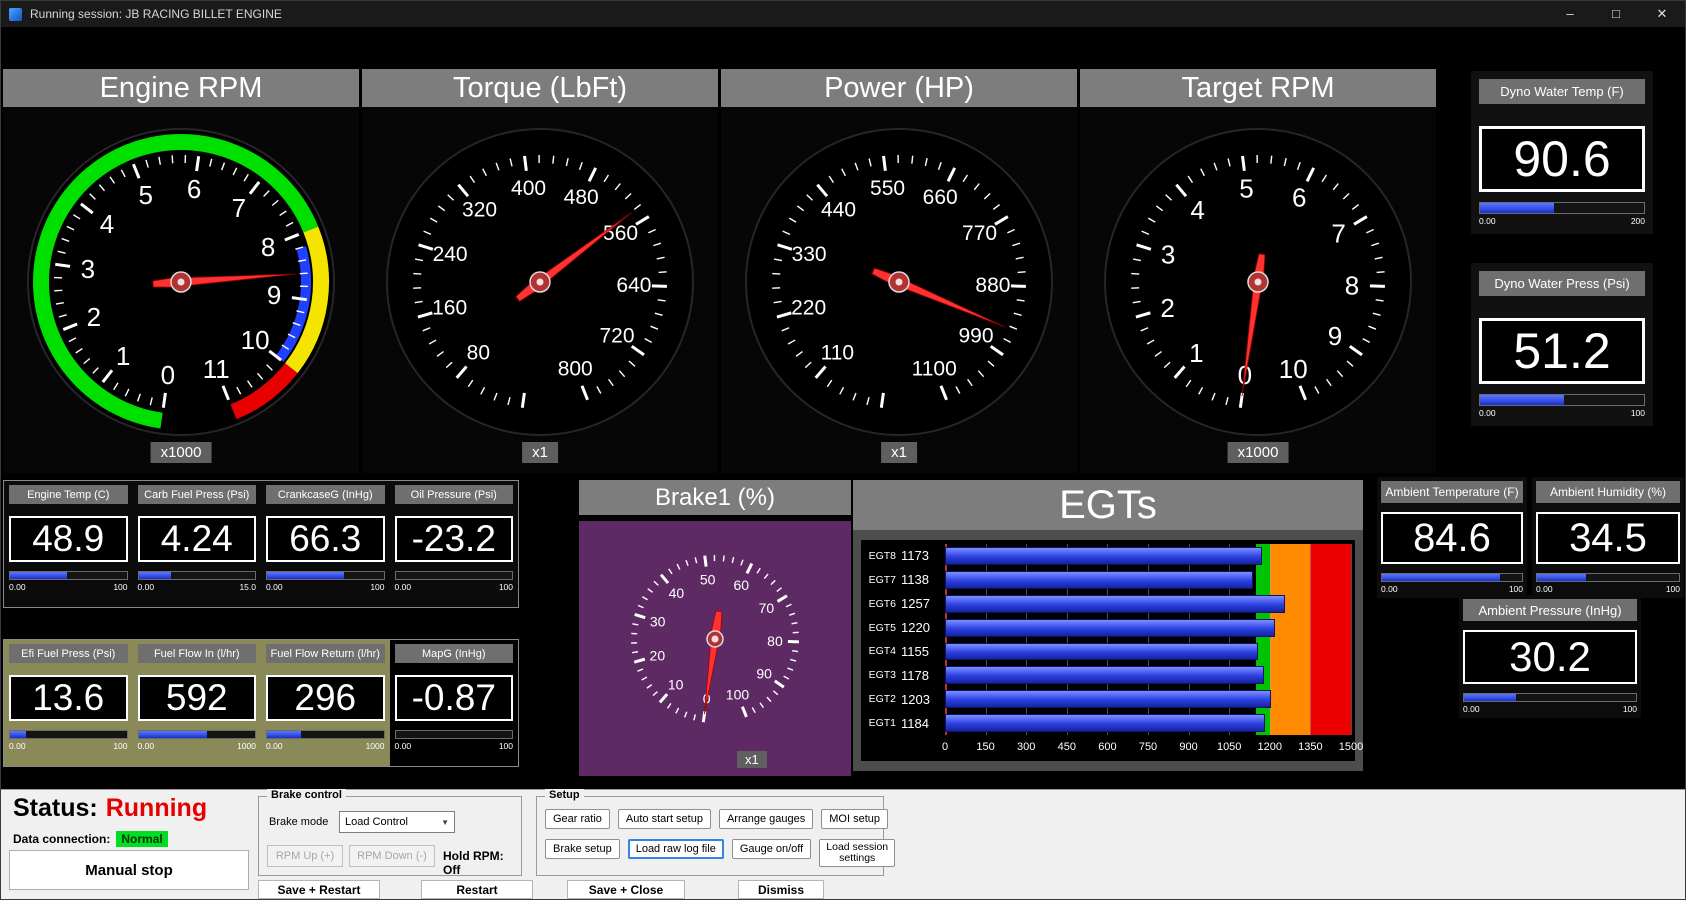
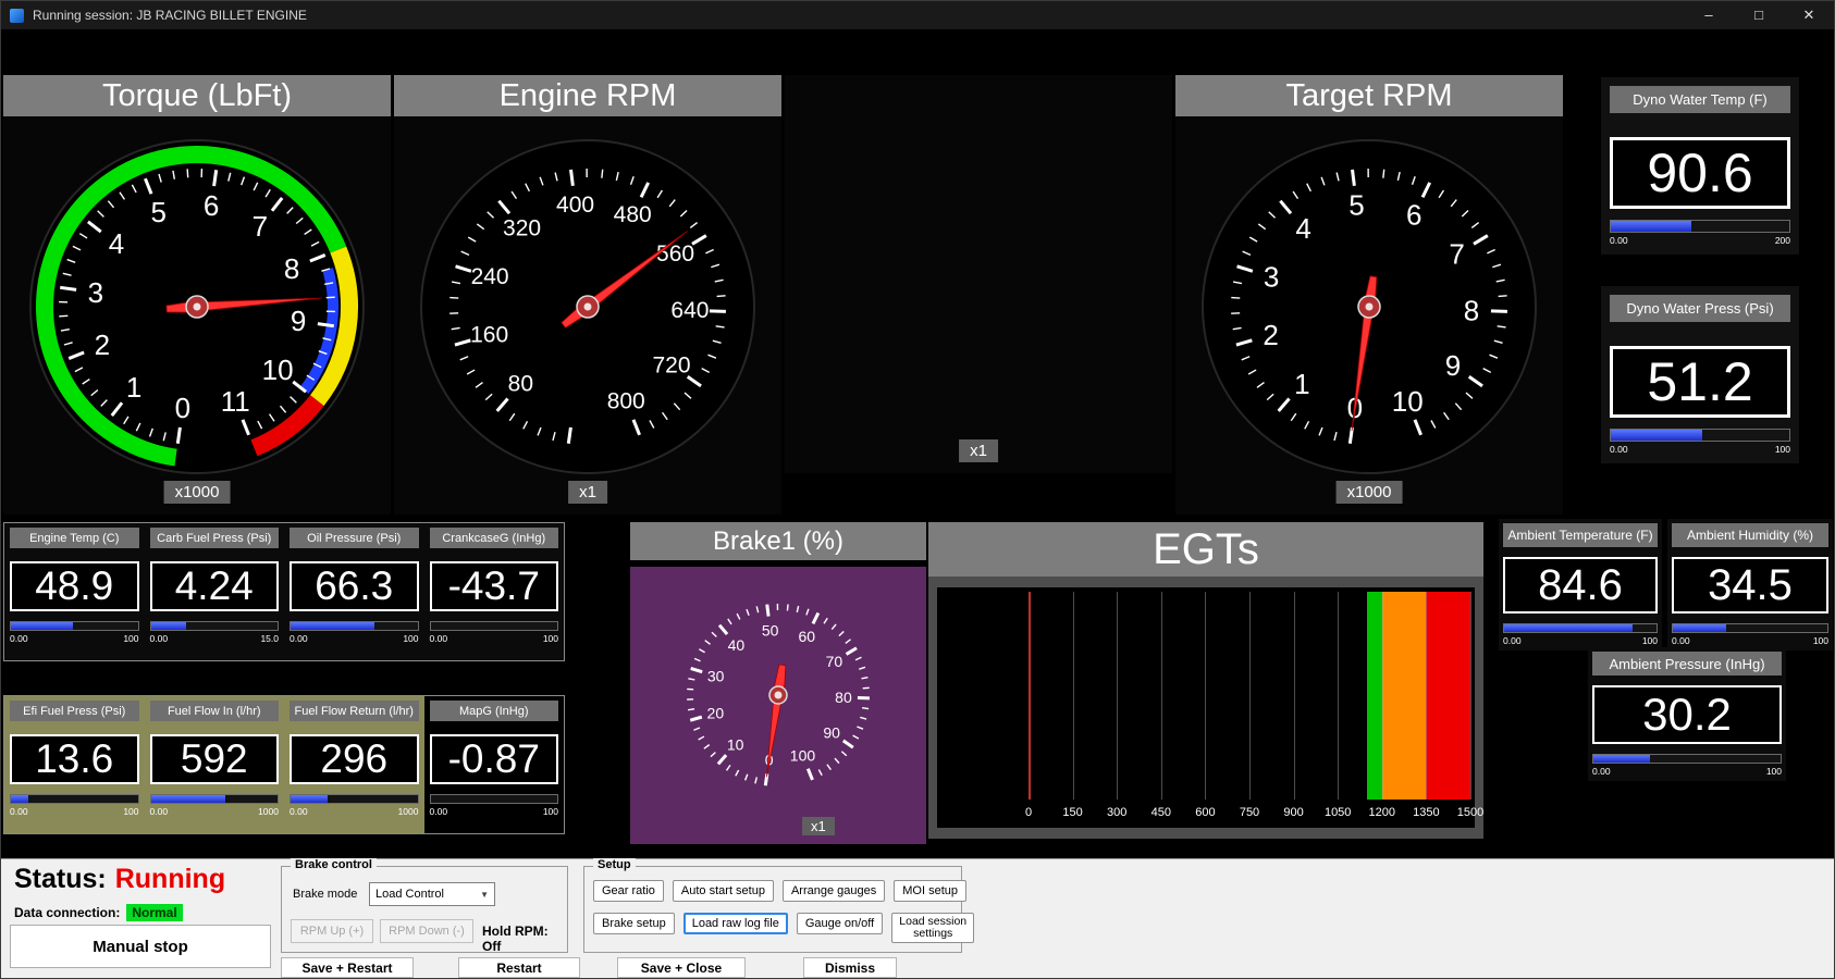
  Running session: JB RACING BILLET ENGINE
  –
  □
  ✕
- Engine RPM
+ Torque (LbFt)
  0
  1
  2
  3
  4
  5
  6
  7
  8
  9
  10
  11
  x1000
- Torque (LbFt)
+ Engine RPM
  80
  160
  240
  320
  400
  480
  560
  640
  720
  800
  x1
- Power (HP)
- 110
- 220
- 330
- 440
- 550
- 660
- 770
- 880
- 990
- 1100
  x1
  Target RPM
  1
  2
  3
  4
  5
  6
  7
  8
  9
  10
  x1000
  Engine Temp (C)
  48.9
  0.00
  100
  Carb Fuel Press (Psi)
  4.24
  0.00
  15.0
- CrankcaseG (InHg)
+ Oil Pressure (Psi)
  66.3
  0.00
  100
- Oil Pressure (Psi)
+ CrankcaseG (InHg)
- -23.2
+ -43.7
  0.00
  100
  Efi Fuel Press (Psi)
  13.6
  0.00
  100
  Fuel Flow In (l/hr)
  592
  0.00
  1000
  Fuel Flow Return (l/hr)
  296
  0.00
  1000
  MapG (InHg)
  -0.87
  0.00
  100
  Brake1 (%)
  10
  20
  30
  40
  50
  60
  70
  80
  90
  100
  x1
  EGTs
- EGT8
- 1173
- EGT7
- 1138
- EGT6
- 1257
- EGT5
- 1220
- EGT4
- 1155
- EGT3
- 1178
- EGT2
- 1203
- EGT1
- 1184
  0
  150
  300
  450
  600
  750
  900
  1050
  1200
  1350
  1500
  Status: Running
  Data connection: Normal
  Manual stop
  Brake control
  Brake mode
  Load Control
  ▼
  RPM Up (+)
  RPM Down (-)
  Hold RPM: Off
  Setup
  Gear ratio
  Auto start setup
  Arrange gauges
  MOI setup
  Brake setup
  Load raw log file
  Gauge on/off
  Load session settings
  Save + Restart
  Restart
  Save + Close
  Dismiss
  Dyno Water Temp (F)
  90.6
  0.00
  200
  Dyno Water Press (Psi)
  51.2
  0.00
  100
  Ambient Temperature (F)
  84.6
  0.00
  100
  Ambient Humidity (%)
  34.5
  0.00
  100
  Ambient Pressure (InHg)
  30.2
  0.00
  100
